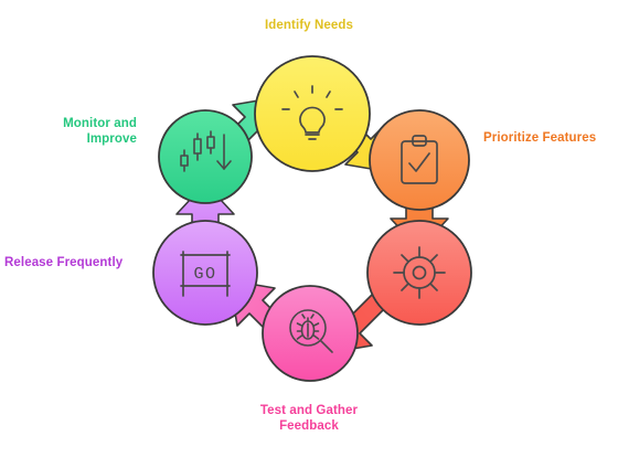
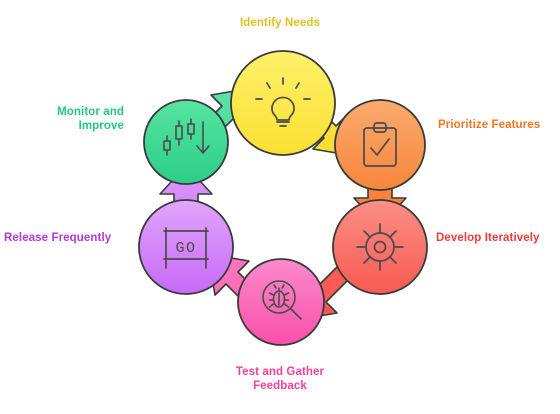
  GO
  Identify Needs
  Prioritize Features
+ Develop Iteratively
  Test and Gather
  Feedback
  Release Frequently
  Monitor and
  Improve
